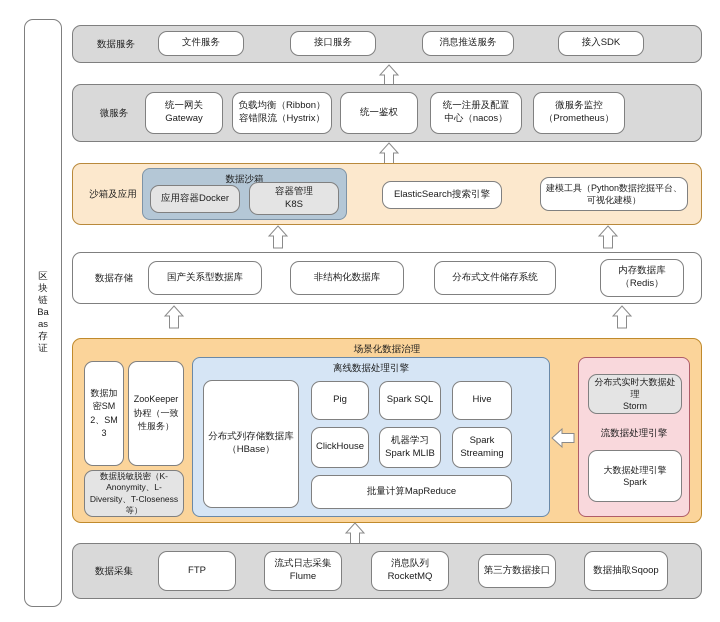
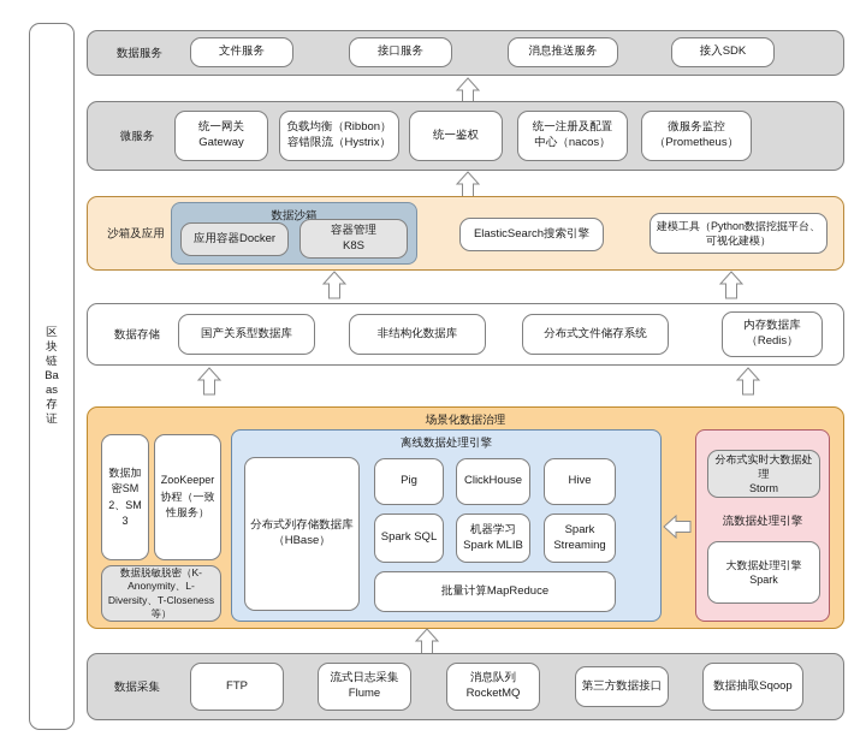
  区块链Baas存证
  数据服务
  文件服务
  接口服务
  消息推送服务
  接入SDK
  微服务
  统一网关
  Gateway
  负载均衡（Ribbon）
  容错限流（Hystrix）
  统一鉴权
  统一注册及配置
  中心（nacos）
  微服务监控
  （Prometheus）
  沙箱及应用
  数据沙箱
  应用容器Docker
  容器管理
  K8S
  ElasticSearch搜索引擎
  建模工具（Python数据挖掘平台、
  可视化建模）
  数据存储
  国产关系型数据库
  非结构化数据库
  分布式文件储存系统
  内存数据库
  （Redis）
  场景化数据治理
  数据加密SM2、SM3
  ZooKeeper协程（一致性服务）
  数据脱敏脱密（K-Anonymity、L-Diversity、T-Closeness等）
  离线数据处理引擎
  分布式列存储数据库
  （HBase）
  Pig
- Spark SQL
+ ClickHouse
  Hive
- ClickHouse
+ Spark SQL
  机器学习
  Spark MLIB
  Spark
  Streaming
  批量计算MapReduce
  分布式实时大数据处理
  Storm
  流数据处理引擎
  大数据处理引擎Spark
  数据采集
  FTP
  流式日志采集
  Flume
  消息队列
  RocketMQ
  第三方数据接口
  数据抽取Sqoop
